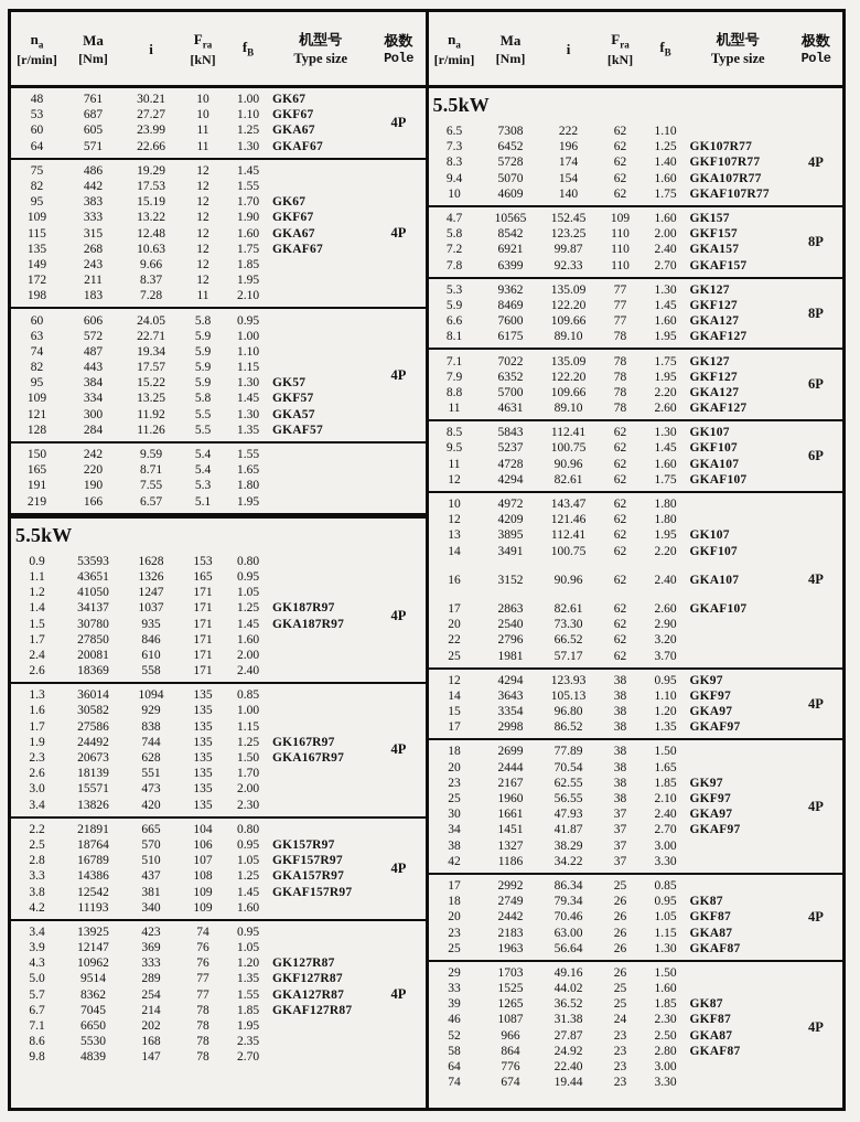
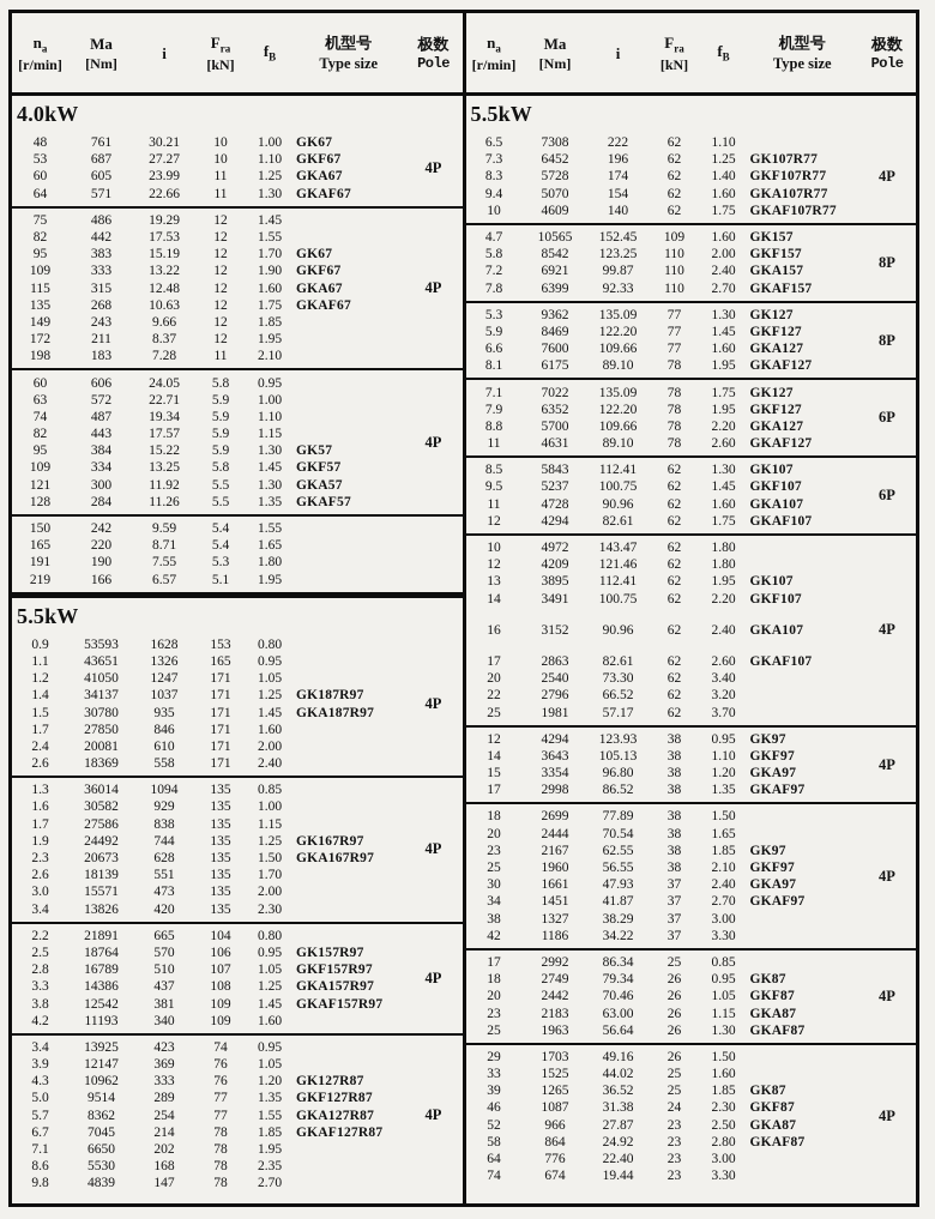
  na
  [r/min]
  Ma
  [Nm]
  i
  Fra
  [kN]
  fB
  机型号
  Type size
  极数
  Pole
+ 4.0kW
  48
  761
  30.21
  10
  1.00
  GK67
  53
  687
  27.27
  10
  1.10
  GKF67
  60
  605
  23.99
  11
  1.25
  GKA67
  64
  571
  22.66
  11
  1.30
  GKAF67
  4P
  75
  486
  19.29
  12
  1.45
  82
  442
  17.53
  12
  1.55
  95
  383
  15.19
  12
  1.70
  GK67
  109
  333
  13.22
  12
  1.90
  GKF67
  115
  315
  12.48
  12
  1.60
  GKA67
  135
  268
  10.63
  12
  1.75
  GKAF67
  149
  243
  9.66
  12
  1.85
  172
  211
  8.37
  12
  1.95
  198
  183
  7.28
  11
  2.10
  4P
  60
  606
  24.05
  5.8
  0.95
  63
  572
  22.71
  5.9
  1.00
  74
  487
  19.34
  5.9
  1.10
  82
  443
  17.57
  5.9
  1.15
  95
  384
  15.22
  5.9
  1.30
  GK57
  109
  334
  13.25
  5.8
  1.45
  GKF57
  121
  300
  11.92
  5.5
  1.30
  GKA57
  128
  284
  11.26
  5.5
  1.35
  GKAF57
  4P
  150
  242
  9.59
  5.4
  1.55
  165
  220
  8.71
  5.4
  1.65
  191
  190
  7.55
  5.3
  1.80
  219
  166
  6.57
  5.1
  1.95
  5.5kW
  0.9
  53593
  1628
  153
  0.80
  1.1
  43651
  1326
  165
  0.95
  1.2
  41050
  1247
  171
  1.05
  1.4
  34137
  1037
  171
  1.25
  GK187R97
  1.5
  30780
  935
  171
  1.45
  GKA187R97
  1.7
  27850
  846
  171
  1.60
  2.4
  20081
  610
  171
  2.00
  2.6
  18369
  558
  171
  2.40
  4P
  1.3
  36014
  1094
  135
  0.85
  1.6
  30582
  929
  135
  1.00
  1.7
  27586
  838
  135
  1.15
  1.9
  24492
  744
  135
  1.25
  GK167R97
  2.3
  20673
  628
  135
  1.50
  GKA167R97
  2.6
  18139
  551
  135
  1.70
  3.0
  15571
  473
  135
  2.00
  3.4
  13826
  420
  135
  2.30
  4P
  2.2
  21891
  665
  104
  0.80
  2.5
  18764
  570
  106
  0.95
  GK157R97
  2.8
  16789
  510
  107
  1.05
  GKF157R97
  3.3
  14386
  437
  108
  1.25
  GKA157R97
  3.8
  12542
  381
  109
  1.45
  GKAF157R97
  4.2
  11193
  340
  109
  1.60
  4P
  3.4
  13925
  423
  74
  0.95
  3.9
  12147
  369
  76
  1.05
  4.3
  10962
  333
  76
  1.20
  GK127R87
  5.0
  9514
  289
  77
  1.35
  GKF127R87
  5.7
  8362
  254
  77
  1.55
  GKA127R87
  6.7
  7045
  214
  78
  1.85
  GKAF127R87
  7.1
  6650
  202
  78
  1.95
  8.6
  5530
  168
  78
  2.35
  9.8
  4839
  147
  78
  2.70
  4P
  na
  [r/min]
  Ma
  [Nm]
  i
  Fra
  [kN]
  fB
  机型号
  Type size
  极数
  Pole
  5.5kW
  6.5
  7308
  222
  62
  1.10
  7.3
  6452
  196
  62
  1.25
  GK107R77
  8.3
  5728
  174
  62
  1.40
  GKF107R77
  9.4
  5070
  154
  62
  1.60
  GKA107R77
  10
  4609
  140
  62
  1.75
  GKAF107R77
  4P
  4.7
  10565
  152.45
  109
  1.60
  GK157
  5.8
  8542
  123.25
  110
  2.00
  GKF157
  7.2
  6921
  99.87
  110
  2.40
  GKA157
  7.8
  6399
  92.33
  110
  2.70
  GKAF157
  8P
  5.3
  9362
  135.09
  77
  1.30
  GK127
  5.9
  8469
  122.20
  77
  1.45
  GKF127
  6.6
  7600
  109.66
  77
  1.60
  GKA127
  8.1
  6175
  89.10
  78
  1.95
  GKAF127
  8P
  7.1
  7022
  135.09
  78
  1.75
  GK127
  7.9
  6352
  122.20
  78
  1.95
  GKF127
  8.8
  5700
  109.66
  78
  2.20
  GKA127
  11
  4631
  89.10
  78
  2.60
  GKAF127
  6P
  8.5
  5843
  112.41
  62
  1.30
  GK107
  9.5
  5237
  100.75
  62
  1.45
  GKF107
  11
  4728
  90.96
  62
  1.60
  GKA107
  12
  4294
  82.61
  62
  1.75
  GKAF107
  6P
  10
  4972
  143.47
  62
  1.80
  12
  4209
  121.46
  62
  1.80
  13
  3895
  112.41
  62
  1.95
  GK107
  14
  3491
  100.75
  62
  2.20
  GKF107
  16
  3152
  90.96
  62
  2.40
  GKA107
  17
  2863
  82.61
  62
  2.60
  GKAF107
  20
  2540
  73.30
  62
- 2.90
+ 3.40
  22
  2796
  66.52
  62
  3.20
  25
  1981
  57.17
  62
  3.70
  4P
  12
  4294
  123.93
  38
  0.95
  GK97
  14
  3643
  105.13
  38
  1.10
  GKF97
  15
  3354
  96.80
  38
  1.20
  GKA97
  17
  2998
  86.52
  38
  1.35
  GKAF97
  4P
  18
  2699
  77.89
  38
  1.50
  20
  2444
  70.54
  38
  1.65
  23
  2167
  62.55
  38
  1.85
  GK97
  25
  1960
  56.55
  38
  2.10
  GKF97
  30
  1661
  47.93
  37
  2.40
  GKA97
  34
  1451
  41.87
  37
  2.70
  GKAF97
  38
  1327
  38.29
  37
  3.00
  42
  1186
  34.22
  37
  3.30
  4P
  17
  2992
  86.34
  25
  0.85
  18
  2749
  79.34
  26
  0.95
  GK87
  20
  2442
  70.46
  26
  1.05
  GKF87
  23
  2183
  63.00
  26
  1.15
  GKA87
  25
  1963
  56.64
  26
  1.30
  GKAF87
  4P
  29
  1703
  49.16
  26
  1.50
  33
  1525
  44.02
  25
  1.60
  39
  1265
  36.52
  25
  1.85
  GK87
  46
  1087
  31.38
  24
  2.30
  GKF87
  52
  966
  27.87
  23
  2.50
  GKA87
  58
  864
  24.92
  23
  2.80
  GKAF87
  64
  776
  22.40
  23
  3.00
  74
  674
  19.44
  23
  3.30
  4P
